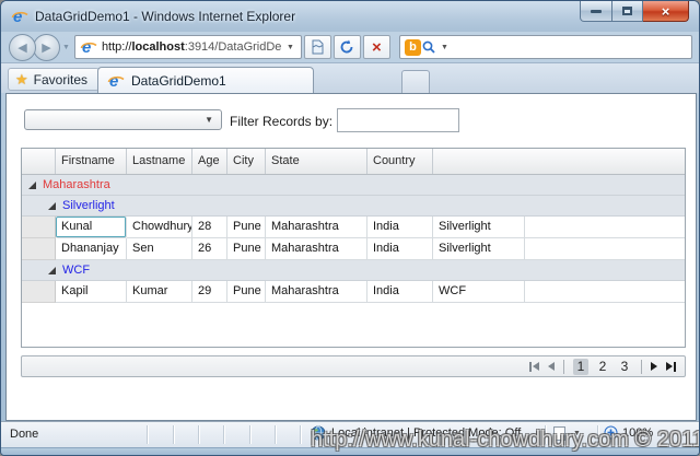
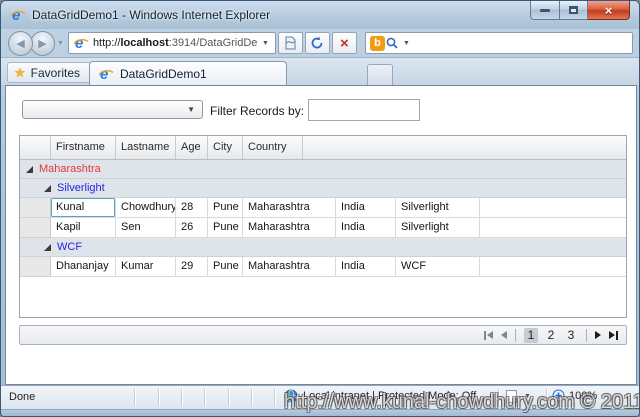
  e
  DataGridDemo1 - Windows Internet Explorer
  ×
  ◀
  ▶
  e
  http://localhost:3914/DataGridDe
  ×
  b
  ★
  Favorites
  e
  DataGridDemo1
  ▼
  Filter Records by:
  Firstname
  Lastname
  Age
  City
- State
  Country
  Maharashtra
  Silverlight
  Kunal
  Chowdhury
  28
  Pune
  Maharashtra
  India
  Silverlight
- Dhananjay
+ Kapil
  Sen
  26
  Pune
  Maharashtra
  India
  Silverlight
  WCF
- Kapil
+ Dhananjay
  Kumar
  29
  Pune
  Maharashtra
  India
  WCF
  1
  2
  3
  Done
  Local intranet | Protected Mode: Off
  100%
  http://www.kunal-chowdhury.com © 2011
